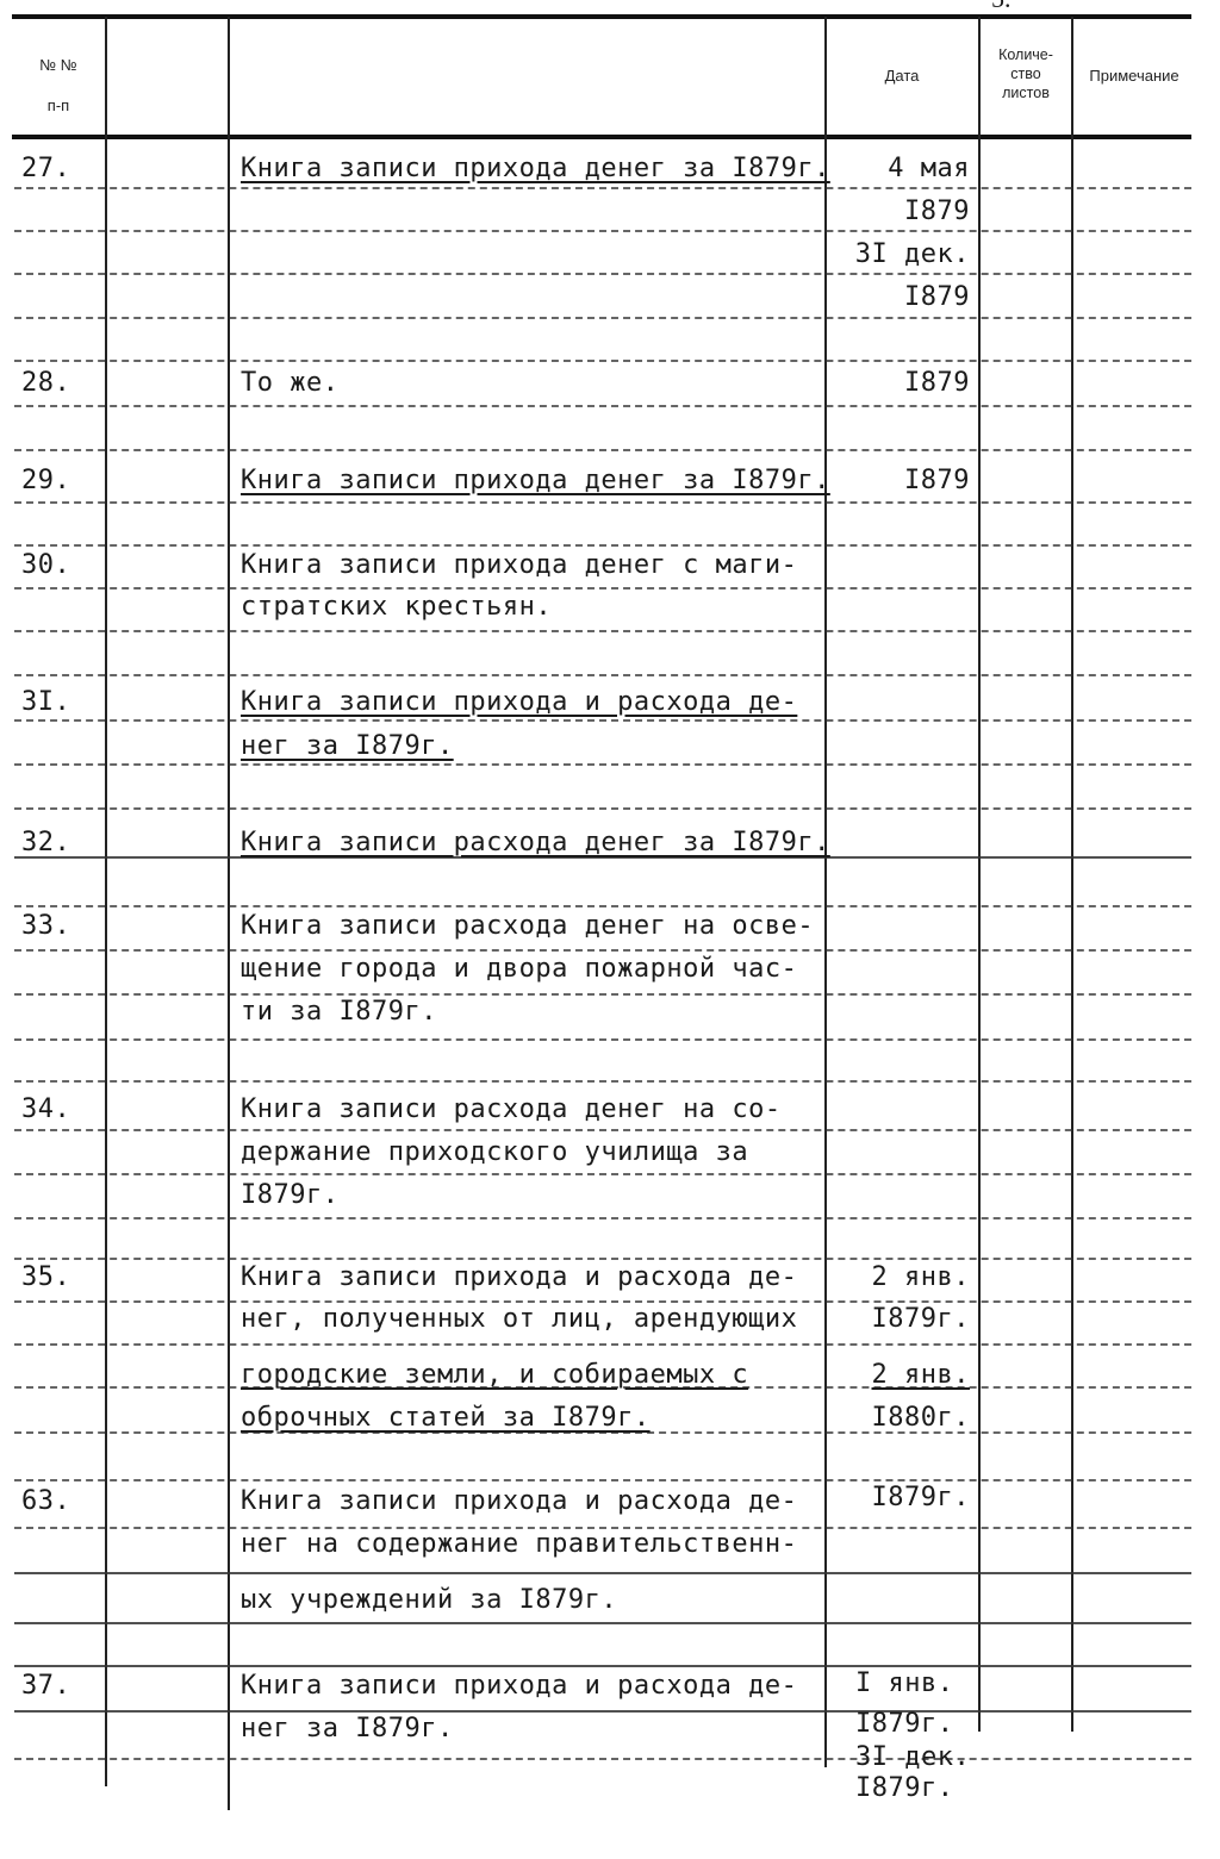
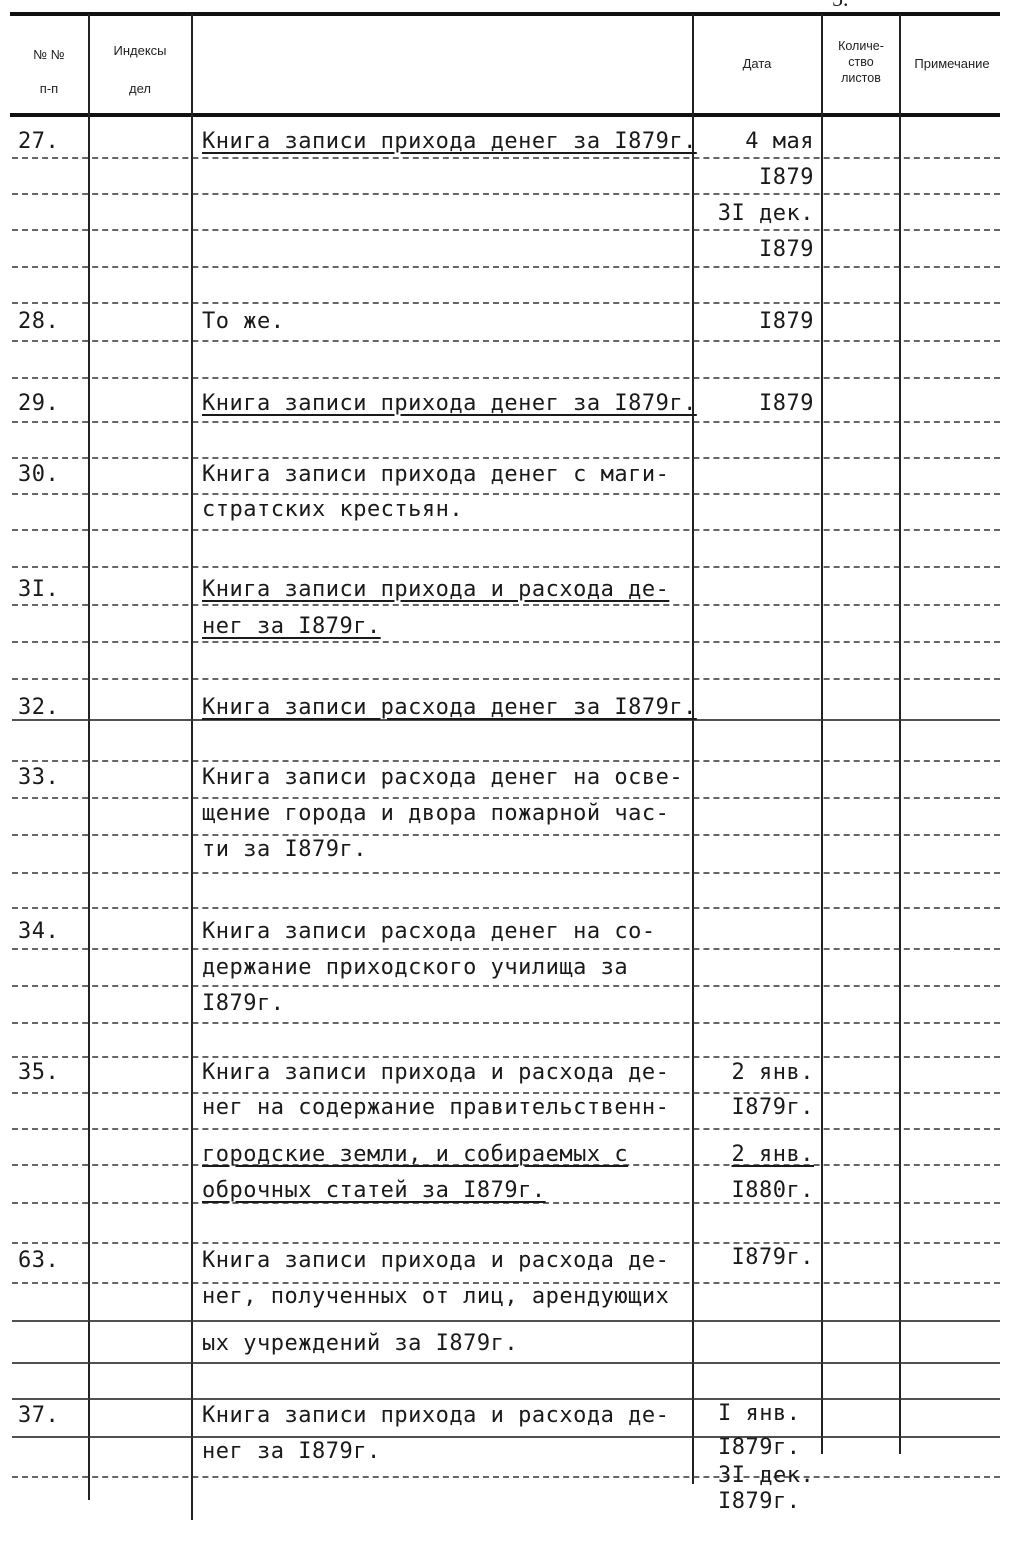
  № №
  п-п
+ Индексы
+ дел
  Дата
  Количе-
  ство
  листов
  Примечание
  27.
  Книга записи прихода денег за I879г.
  4 мая
  I879
  3I дек.
  I879
  28.
  То же.
  I879
  29.
  Книга записи прихода денег за I879г.
  I879
  30.
  Книга записи прихода денег с маги-
  стратских крестьян.
  3I.
  Книга записи прихода и расхода де-
  нег за I879г.
  32.
  Книга записи расхода денег за I879г.
  33.
  Книга записи расхода денег на осве-
  щение города и двора пожарной час-
  ти за I879г.
  34.
  Книга записи расхода денег на со-
  держание приходского училища за
  I879г.
  35.
  Книга записи прихода и расхода де-
- нег, полученных от лиц, арендующих
+ нег на содержание правительственн-
  городские земли, и собираемых с
  оброчных статей за I879г.
  2 янв.
  I879г.
  2 янв.
  I880г.
  63.
  Книга записи прихода и расхода де-
- нег на содержание правительственн-
+ нег, полученных от лиц, арендующих
  ых учреждений за I879г.
  I879г.
  37.
  Книга записи прихода и расхода де-
  нег за I879г.
  I янв.
  I879г.
  3I дек.
  I879г.
